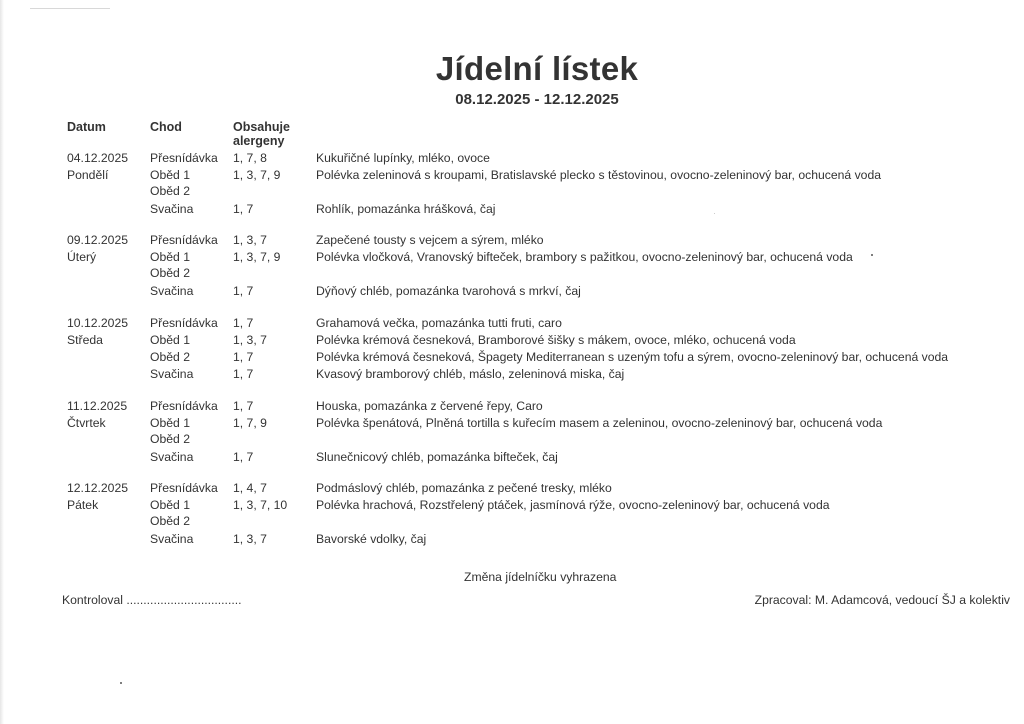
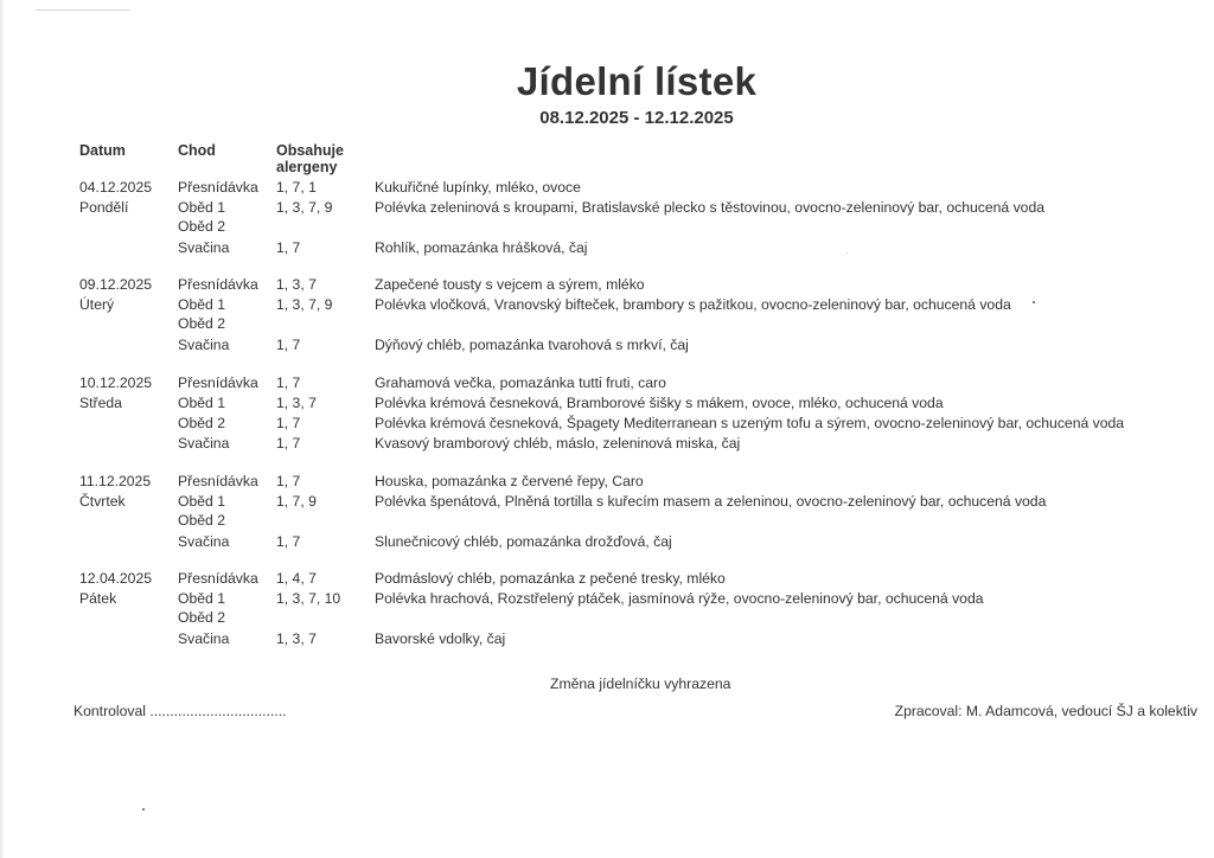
  Jídelní lístek
  08.12.2025 - 12.12.2025
  Datum
  Chod
  Obsahuje
  alergeny
  04.12.2025
  Pondělí
  Přesnídávka
- 1, 7, 8
+ 1, 7, 1
  Kukuřičné lupínky, mléko, ovoce
  Oběd 1
  1, 3, 7, 9
  Polévka zeleninová s kroupami, Bratislavské plecko s těstovinou, ovocno-zeleninový bar, ochucená voda
  Oběd 2
  Svačina
  1, 7
  Rohlík, pomazánka hrášková, čaj
  09.12.2025
  Úterý
  Přesnídávka
  1, 3, 7
  Zapečené tousty s vejcem a sýrem, mléko
  Oběd 1
  1, 3, 7, 9
  Polévka vločková, Vranovský bifteček, brambory s pažitkou, ovocno-zeleninový bar, ochucená voda
  Oběd 2
  Svačina
  1, 7
  Dýňový chléb, pomazánka tvarohová s mrkví, čaj
  10.12.2025
  Středa
  Přesnídávka
  1, 7
  Grahamová večka, pomazánka tutti fruti, caro
  Oběd 1
  1, 3, 7
  Polévka krémová česneková, Bramborové šišky s mákem, ovoce, mléko, ochucená voda
  Oběd 2
  1, 7
  Polévka krémová česneková, Špagety Mediterranean s uzeným tofu a sýrem, ovocno-zeleninový bar, ochucená voda
  Svačina
  1, 7
  Kvasový bramborový chléb, máslo, zeleninová miska, čaj
  11.12.2025
  Čtvrtek
  Přesnídávka
  1, 7
  Houska, pomazánka z červené řepy, Caro
  Oběd 1
  1, 7, 9
  Polévka špenátová, Plněná tortilla s kuřecím masem a zeleninou, ovocno-zeleninový bar, ochucená voda
  Oběd 2
  Svačina
  1, 7
- Slunečnicový chléb, pomazánka bifteček, čaj
+ Slunečnicový chléb, pomazánka drožďová, čaj
- 12.12.2025
+ 12.04.2025
  Pátek
  Přesnídávka
  1, 4, 7
  Podmáslový chléb, pomazánka z pečené tresky, mléko
  Oběd 1
  1, 3, 7, 10
  Polévka hrachová, Rozstřelený ptáček, jasmínová rýže, ovocno-zeleninový bar, ochucená voda
  Oběd 2
  Svačina
  1, 3, 7
  Bavorské vdolky, čaj
  Změna jídelníčku vyhrazena
  Kontroloval ..................................
  Zpracoval: M. Adamcová, vedoucí ŠJ a kolektiv
